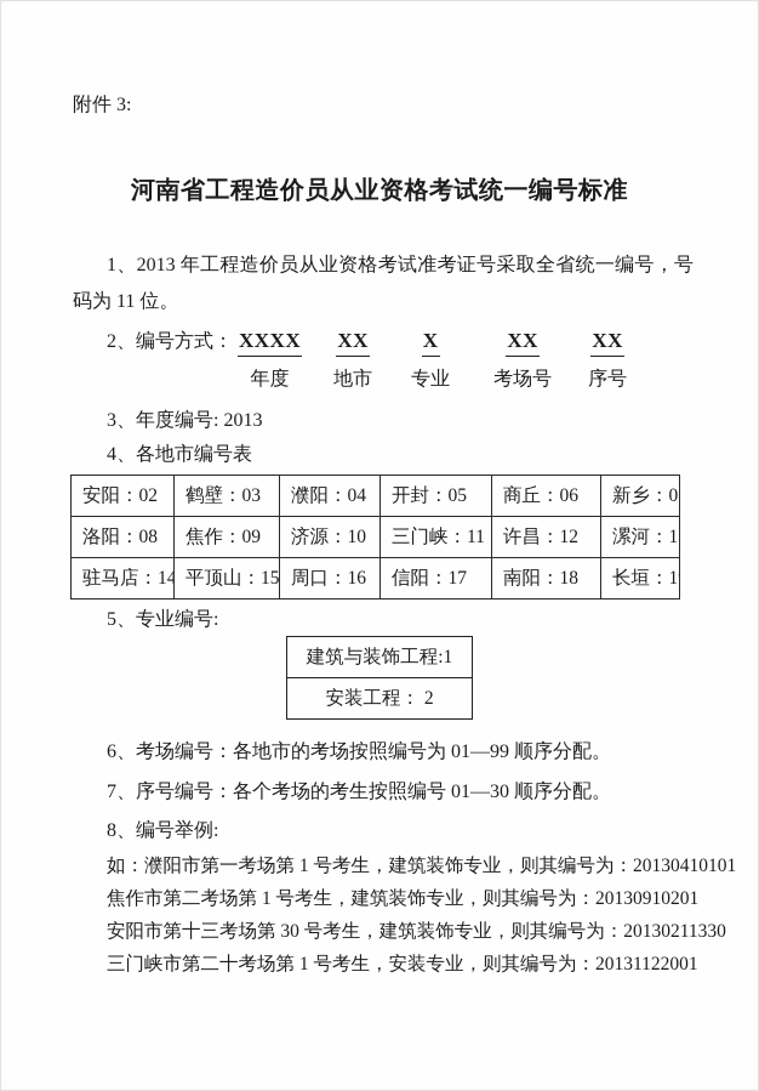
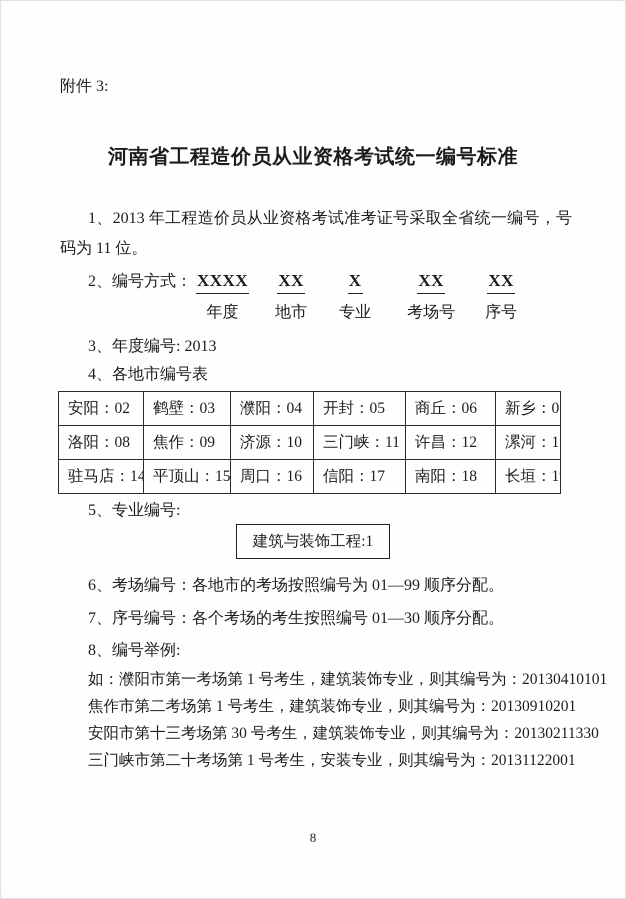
  附件 3:
  河南省工程造价员从业资格考试统一编号标准
  1、2013 年工程造价员从业资格考试准考证号采取全省统一编号，号码为 11 位。
  2、编号方式：
  XXXX
  年度
  XX
  地市
  X
  专业
  XX
  考场号
  XX
  序号
  3、年度编号: 2013
  4、各地市编号表
  安阳：02	鹤壁：03	濮阳：04	开封：05	商丘：06	新乡：0
  洛阳：08	焦作：09	济源：10	三门峡：11	许昌：12	漯河：1
  驻马店：14	平顶山：15	周口：16	信阳：17	南阳：18	长垣：1
  5、专业编号:
  建筑与装饰工程:1
- 安装工程： 2
  6、考场编号：各地市的考场按照编号为 01—99 顺序分配。
  7、序号编号：各个考场的考生按照编号 01—30 顺序分配。
  8、编号举例:
  如：濮阳市第一考场第 1 号考生，建筑装饰专业，则其编号为：20130410101
  焦作市第二考场第 1 号考生，建筑装饰专业，则其编号为：20130910201
  安阳市第十三考场第 30 号考生，建筑装饰专业，则其编号为：20130211330
  三门峡市第二十考场第 1 号考生，安装专业，则其编号为：20131122001
+ 8
